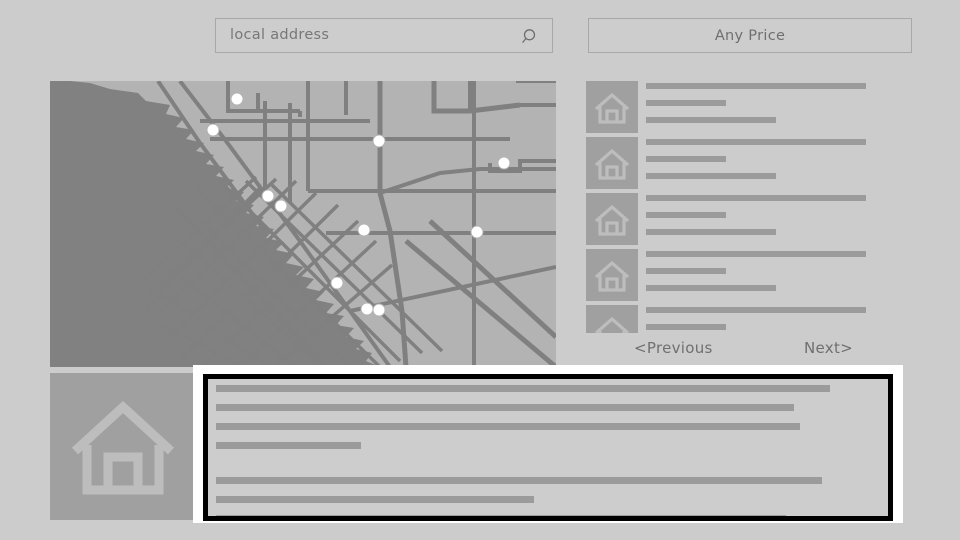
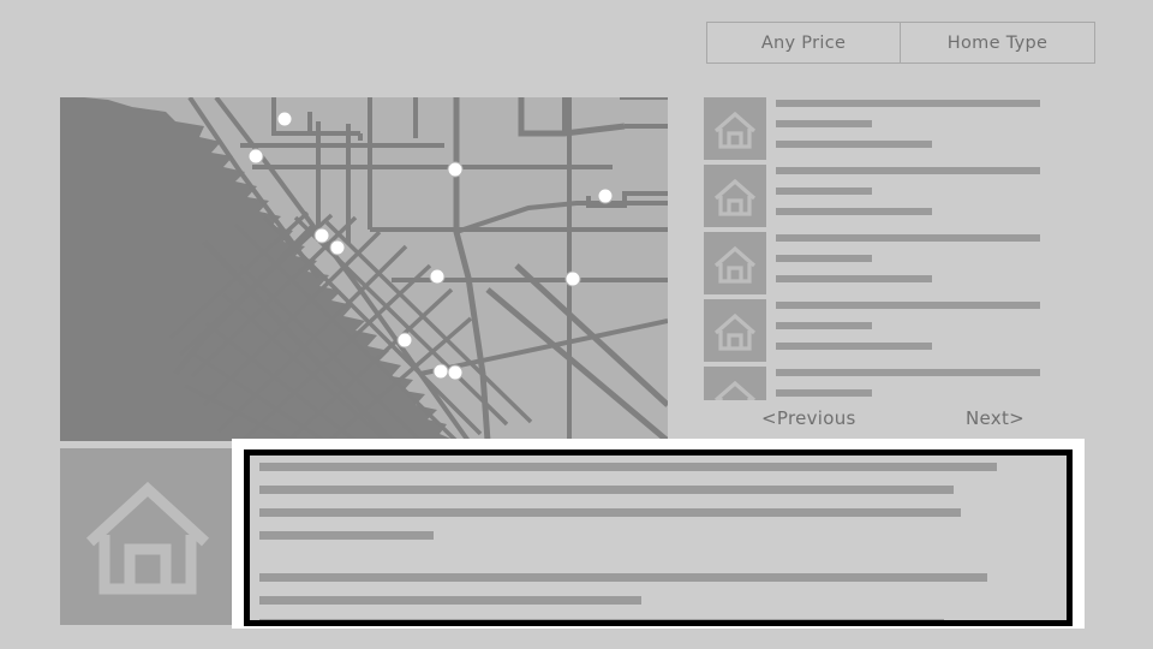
- local address
  Any Price
+ Home Type
  <Previous
  Next>
